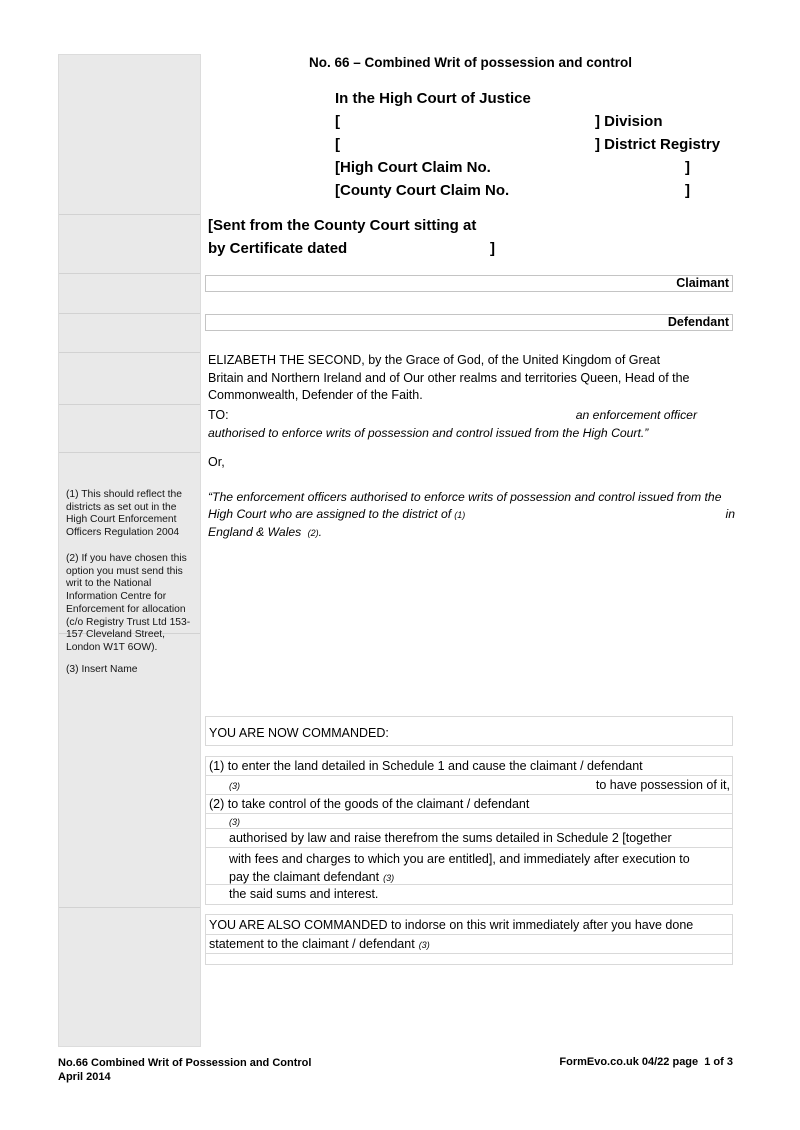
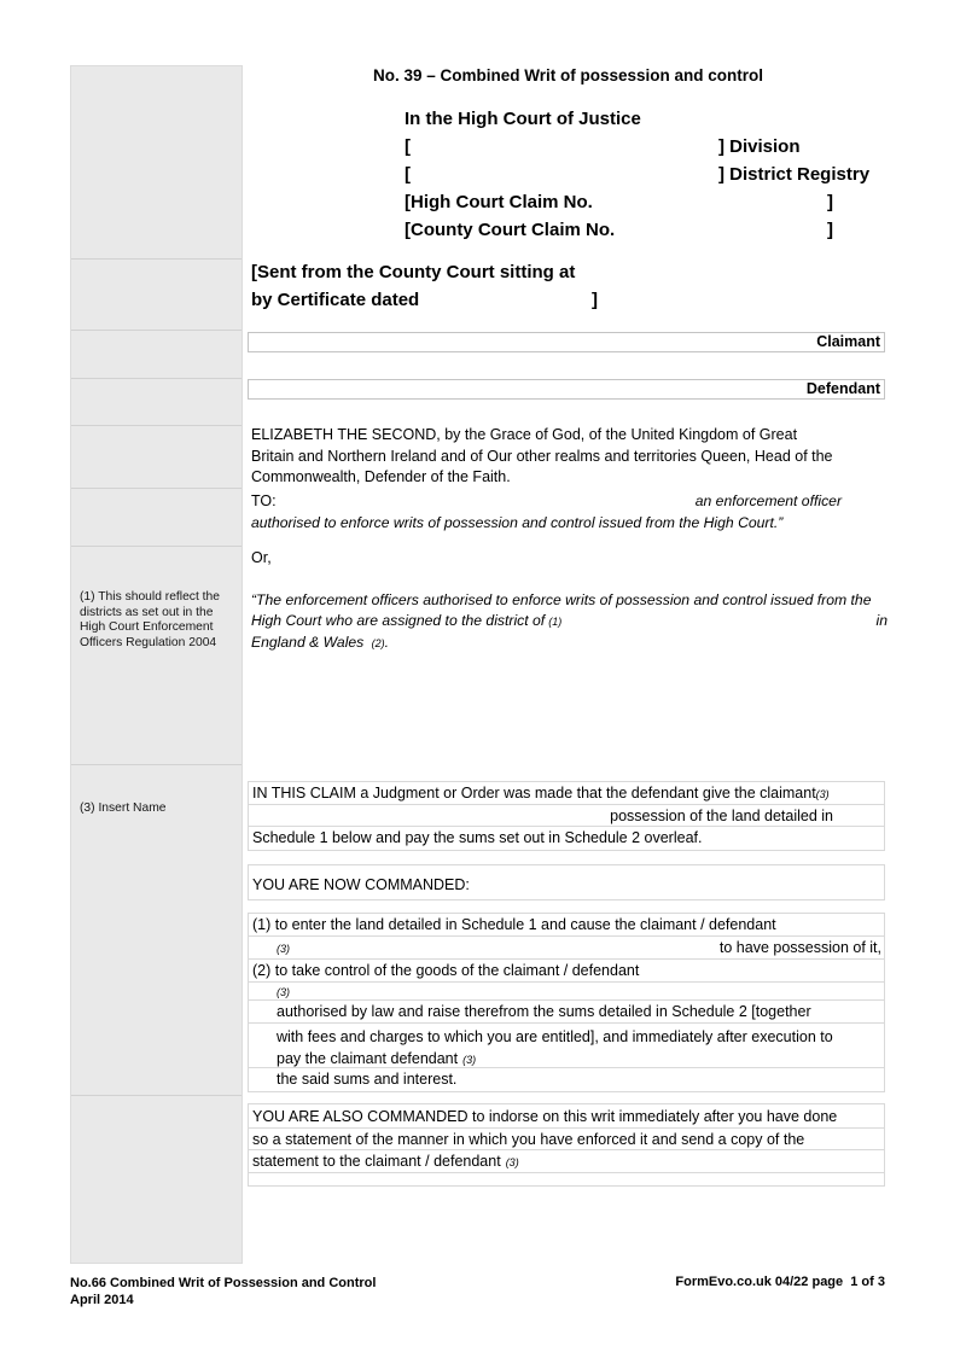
  (1) This should reflect the districts as set out in the High Court Enforcement Officers Regulation 2004
- (2) If you have chosen this option you must send this writ to the National Information Centre for Enforcement for allocation (c/o Registry Trust Ltd 153-157 Cleveland Street, London W1T 6OW).
  (3) Insert Name
- No. 66 – Combined Writ of possession and control
+ No. 39 – Combined Writ of possession and control
  In the High Court of Justice
  [
  ] Division
  [
  ] District Registry
  [High Court Claim No.
  ]
  [County Court Claim No.
  ]
  [Sent from the County Court sitting at
  by Certificate dated
  ]
  Claimant
  Defendant
  ELIZABETH THE SECOND, by the Grace of God, of the United Kingdom of Great
  Britain and Northern Ireland and of Our other realms and territories Queen, Head of the
  Commonwealth, Defender of the Faith.
  TO:
  an enforcement officer
  authorised to enforce writs of possession and control issued from the High Court.”
  Or,
  “The enforcement officers authorised to enforce writs of possession and control issued from the
  High Court who are assigned to the district of
  (1)
  in
  England & Wales (2).
+ IN THIS CLAIM a Judgment or Order was made that the defendant give the claimant(3)
+ possession of the land detailed in
+ Schedule 1 below and pay the sums set out in Schedule 2 overleaf.
  YOU ARE NOW COMMANDED:
  (1) to enter the land detailed in Schedule 1 and cause the claimant / defendant
  (3)
  to have possession of it,
  (2) to take control of the goods of the claimant / defendant
  (3)
  authorised by law and raise therefrom the sums detailed in Schedule 2 [together
  with fees and charges to which you are entitled], and immediately after execution to
  pay the claimant defendant
  (3)
  the said sums and interest.
  YOU ARE ALSO COMMANDED to indorse on this writ immediately after you have done
+ so a statement of the manner in which you have enforced it and send a copy of the
  statement to the claimant / defendant
  (3)
  No.66 Combined Writ of Possession and Control
  April 2014
  FormEvo.co.uk 04/22 page 1 of 3
